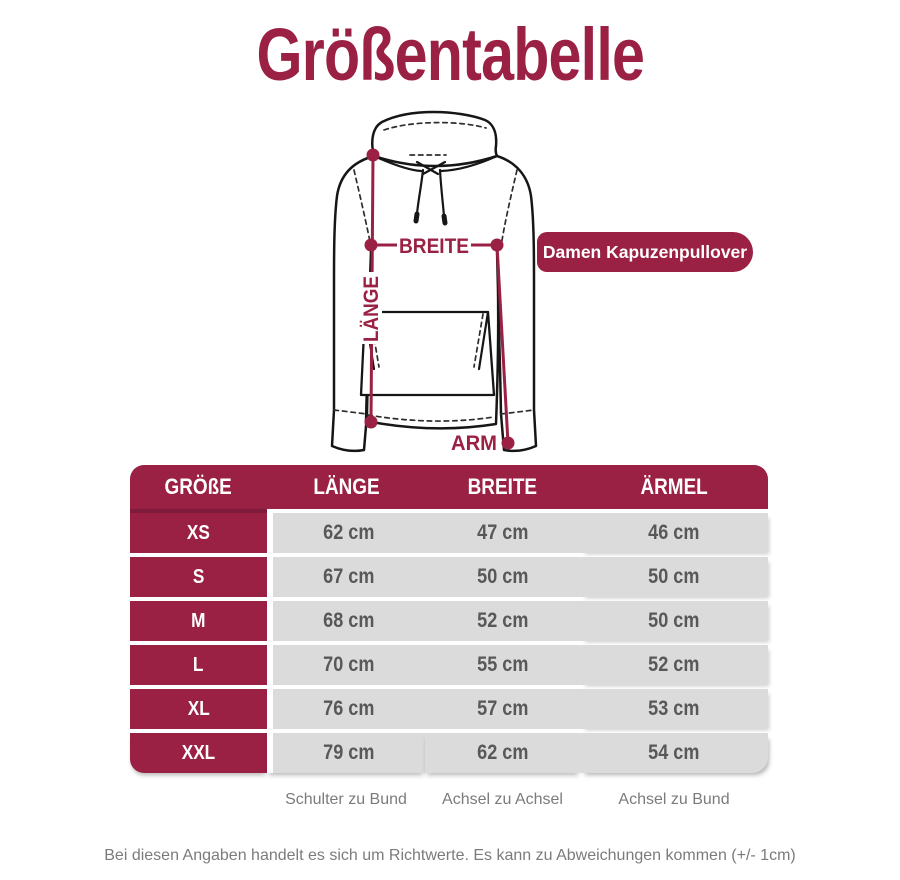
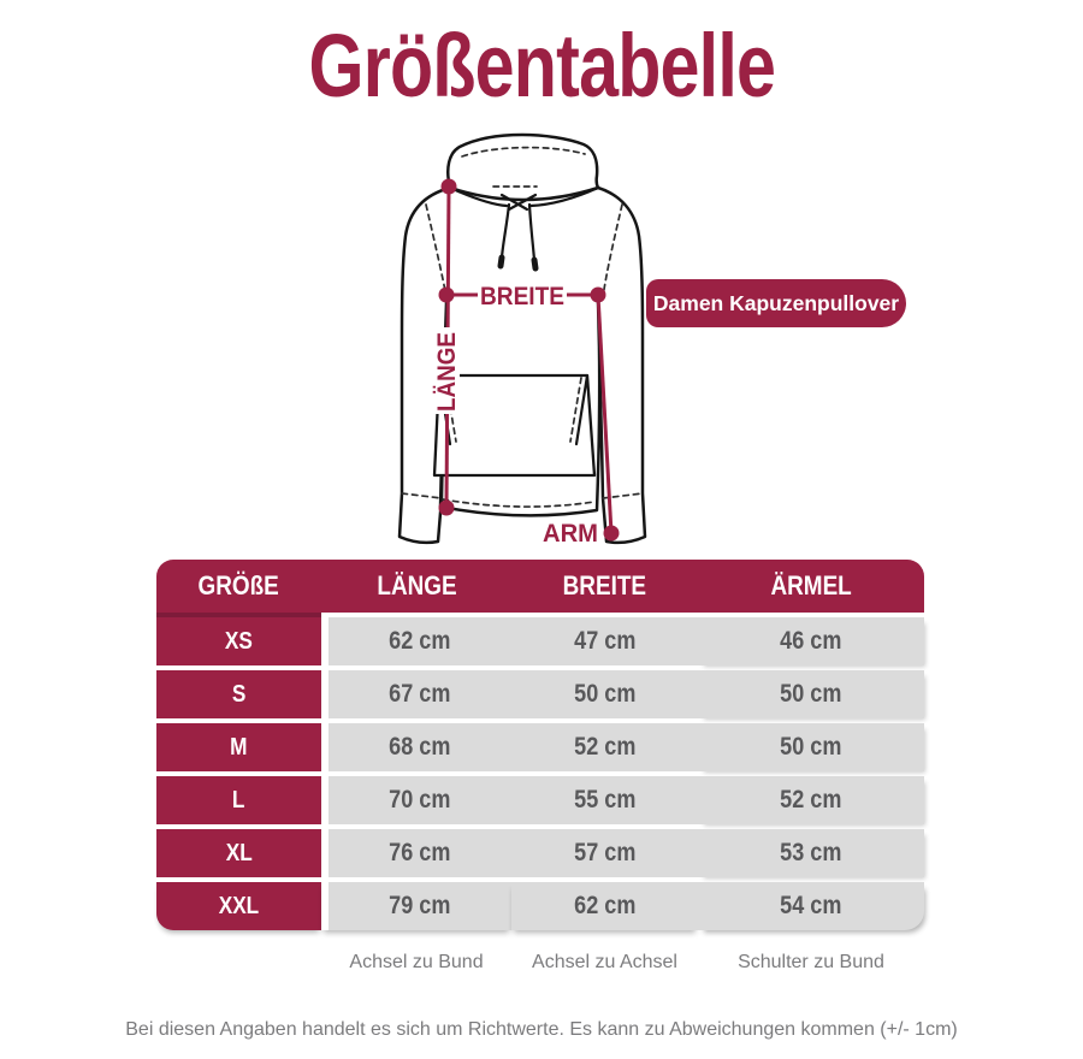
  Größentabelle
  BREITE
  ARM
  Damen Kapuzenpullover
  GRÖßE
  LÄNGE
  BREITE
  ÄRMEL
  XS
  62 cm
  47 cm
  46 cm
  S
  67 cm
  50 cm
  50 cm
  M
  68 cm
  52 cm
  50 cm
  L
  70 cm
  55 cm
  52 cm
  XL
  76 cm
  57 cm
  53 cm
  XXL
  79 cm
  62 cm
  54 cm
- Schulter zu Bund
+ Achsel zu Bund
  Achsel zu Achsel
- Achsel zu Bund
+ Schulter zu Bund
  Bei diesen Angaben handelt es sich um Richtwerte. Es kann zu Abweichungen kommen (+/- 1cm)
